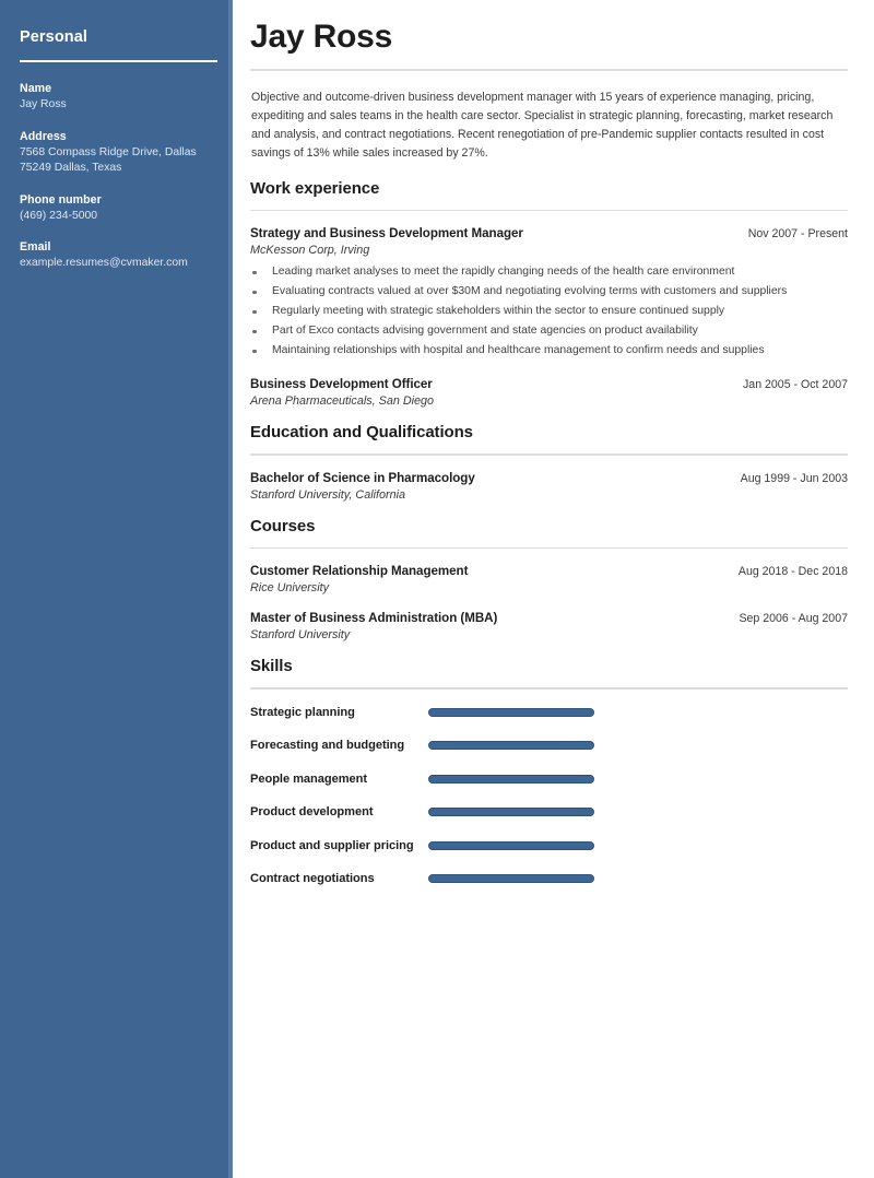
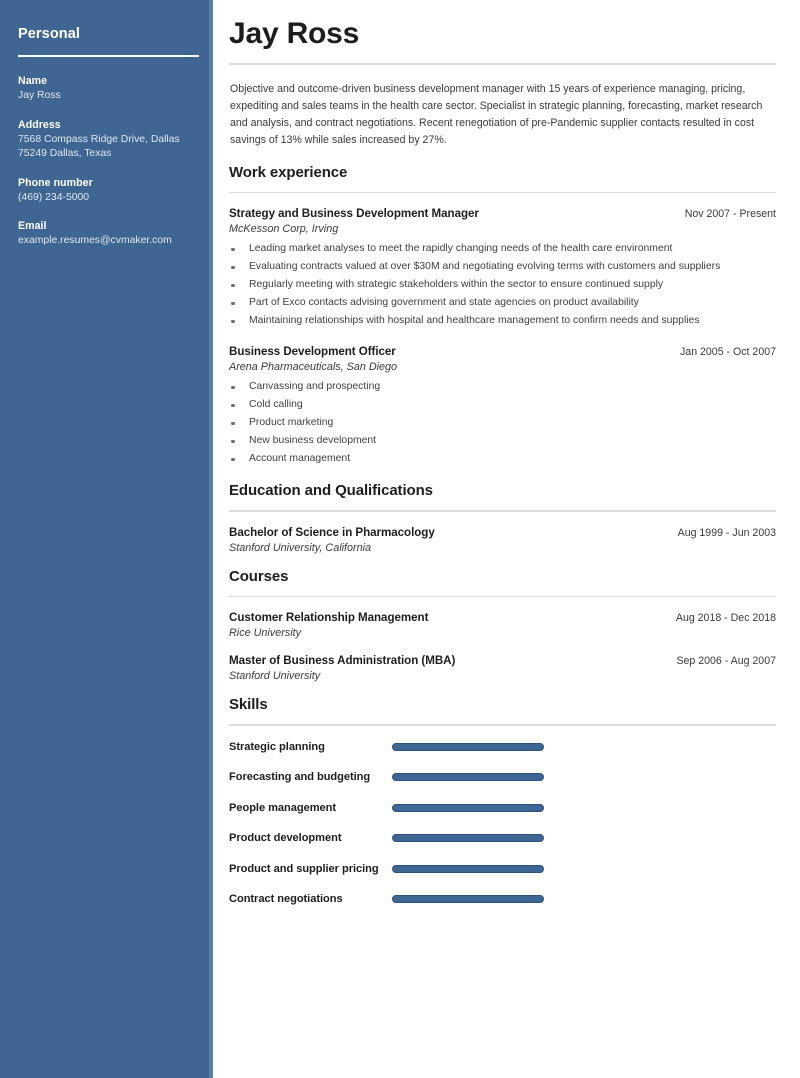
  Personal
  Name
  Jay Ross
  Address
  7568 Compass Ridge Drive, Dallas
  75249 Dallas, Texas
  Phone number
  (469) 234-5000
  Email
  example.resumes@cvmaker.com
  Jay Ross
  Objective and outcome-driven business development manager with 15 years of experience managing, pricing, expediting and sales teams in the health care sector. Specialist in strategic planning, forecasting, market research and analysis, and contract negotiations. Recent renegotiation of pre-Pandemic supplier contacts resulted in cost savings of 13% while sales increased by 27%.
  Work experience
  Strategy and Business Development Manager
  Nov 2007 - Present
  McKesson Corp, Irving
  Leading market analyses to meet the rapidly changing needs of the health care environment
  Evaluating contracts valued at over $30M and negotiating evolving terms with customers and suppliers
  Regularly meeting with strategic stakeholders within the sector to ensure continued supply
  Part of Exco contacts advising government and state agencies on product availability
  Maintaining relationships with hospital and healthcare management to confirm needs and supplies
  Business Development Officer
  Jan 2005 - Oct 2007
  Arena Pharmaceuticals, San Diego
+ Canvassing and prospecting
+ Cold calling
+ Product marketing
+ New business development
+ Account management
  Education and Qualifications
  Bachelor of Science in Pharmacology
  Aug 1999 - Jun 2003
  Stanford University, California
  Courses
  Customer Relationship Management
  Aug 2018 - Dec 2018
  Rice University
  Master of Business Administration (MBA)
  Sep 2006 - Aug 2007
  Stanford University
  Skills
  Strategic planning
  Forecasting and budgeting
  People management
  Product development
  Product and supplier pricing
  Contract negotiations
